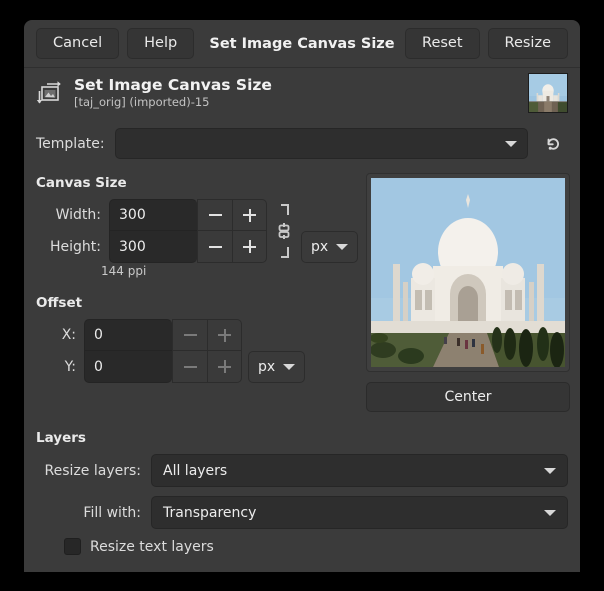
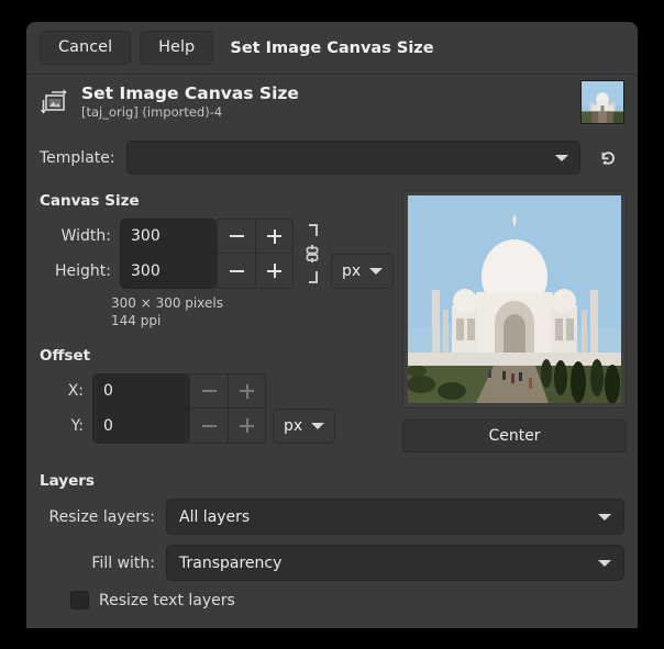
  Cancel
  Help
  Set Image Canvas Size
- Reset
- Resize
  Set Image Canvas Size
- [taj_orig] (imported)-15
+ [taj_orig] (imported)-4
  Template:
  Canvas Size
  Width:
  300
  Height:
  300
  px
+ 300 × 300 pixels
  144 ppi
  Offset
  X:
  0
  Y:
  0
  px
  Center
  Layers
  Resize layers:
  All layers
  Fill with:
  Transparency
  Resize text layers
